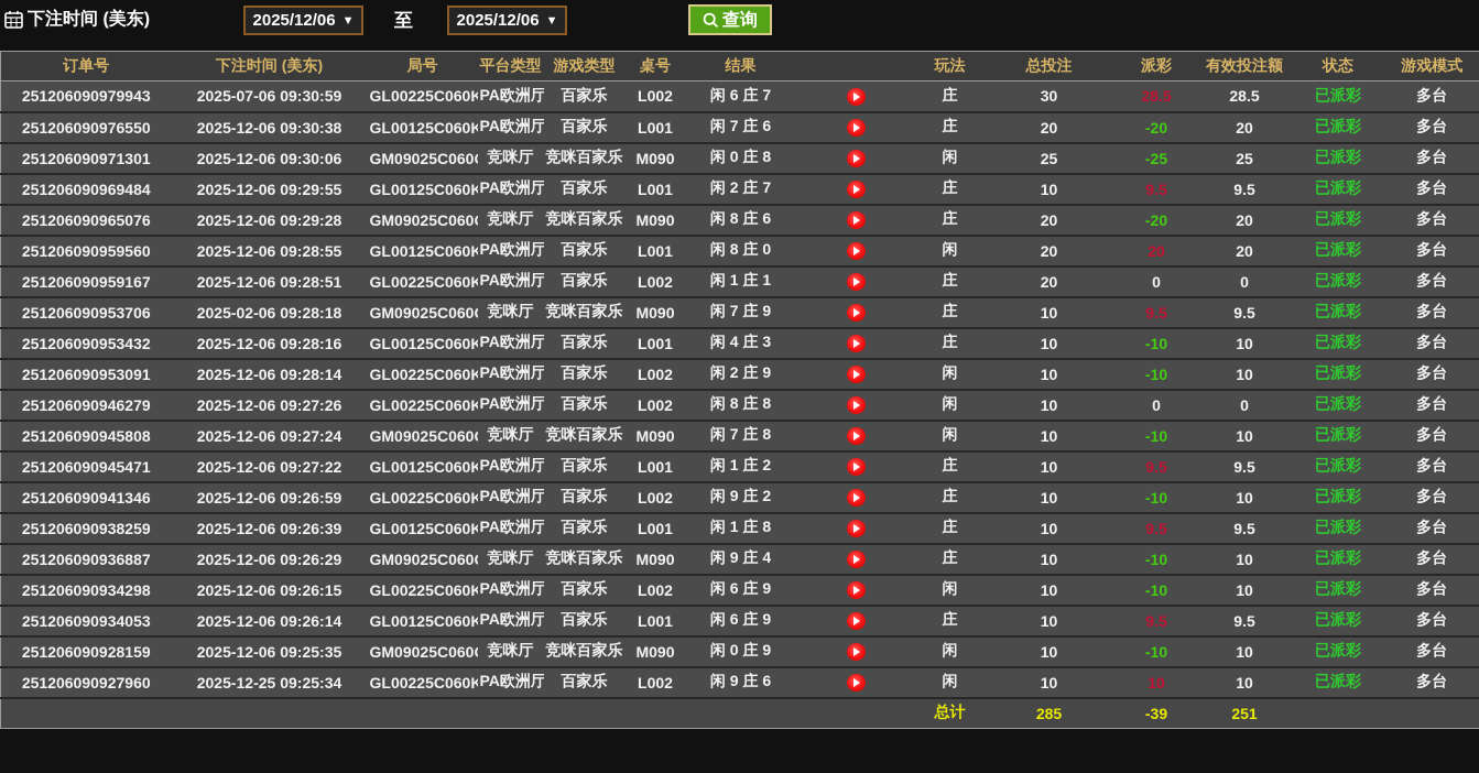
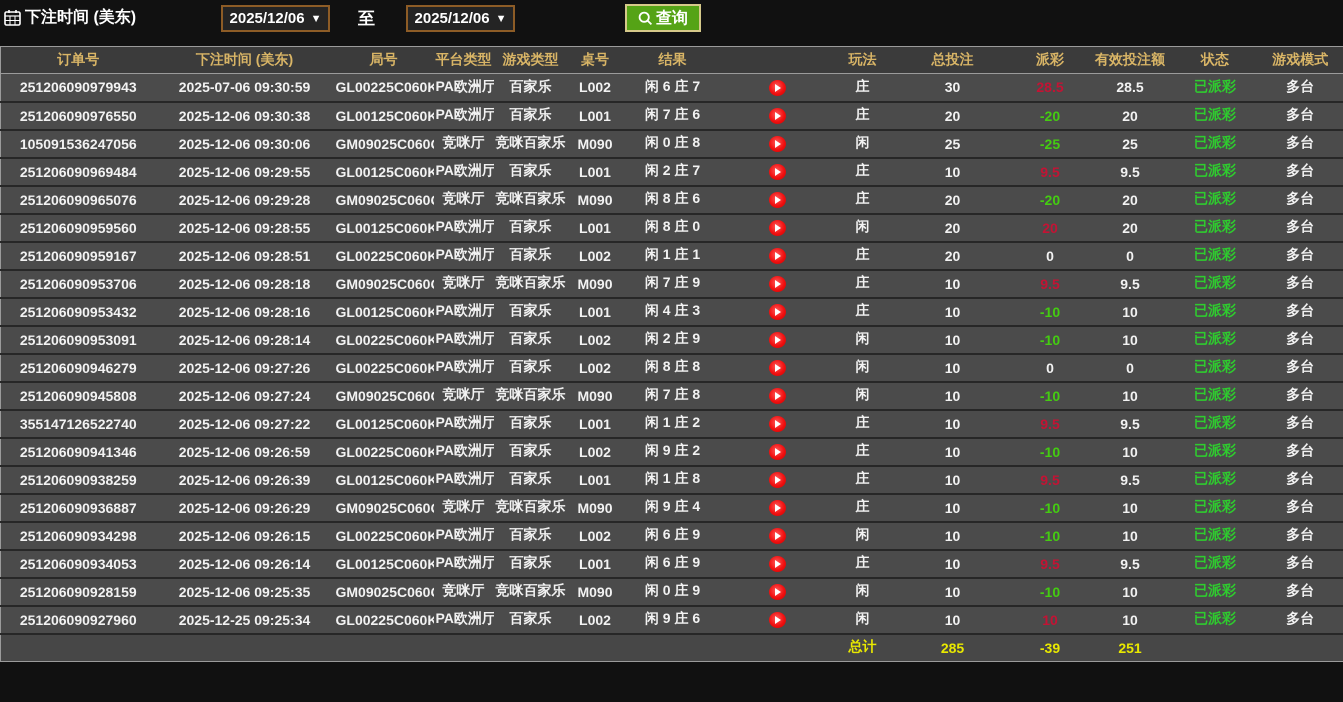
  下注时间 (美东)
  2025/12/06
  ▼
  至
  2025/12/06
  ▼
  查询
  订单号	下注时间 (美东)	局号	平台类型	游戏类型	桌号	结果		玩法	总投注	派彩	有效投注额	状态	游戏模式
  251206090979943	2025-07-06 09:30:59	GL00225C060K	PA欧洲厅	百家乐	L002	闲 6 庄 7		庄	30	28.5	28.5	已派彩	多台
  251206090976550	2025-12-06 09:30:38	GL00125C060K	PA欧洲厅	百家乐	L001	闲 7 庄 6		庄	20	-20	20	已派彩	多台
- 251206090971301	2025-12-06 09:30:06	GM09025C060	竞咪厅	竞咪百家乐	M090	闲 0 庄 8		闲	25	-25	25	已派彩	多台
+ 105091536247056	2025-12-06 09:30:06	GM09025C060	竞咪厅	竞咪百家乐	M090	闲 0 庄 8		闲	25	-25	25	已派彩	多台
  251206090969484	2025-12-06 09:29:55	GL00125C060K	PA欧洲厅	百家乐	L001	闲 2 庄 7		庄	10	9.5	9.5	已派彩	多台
  251206090965076	2025-12-06 09:29:28	GM09025C060	竞咪厅	竞咪百家乐	M090	闲 8 庄 6		庄	20	-20	20	已派彩	多台
  251206090959560	2025-12-06 09:28:55	GL00125C060K	PA欧洲厅	百家乐	L001	闲 8 庄 0		闲	20	20	20	已派彩	多台
  251206090959167	2025-12-06 09:28:51	GL00225C060K	PA欧洲厅	百家乐	L002	闲 1 庄 1		庄	20	0	0	已派彩	多台
- 251206090953706	2025-02-06 09:28:18	GM09025C060	竞咪厅	竞咪百家乐	M090	闲 7 庄 9		庄	10	9.5	9.5	已派彩	多台
+ 251206090953706	2025-12-06 09:28:18	GM09025C060	竞咪厅	竞咪百家乐	M090	闲 7 庄 9		庄	10	9.5	9.5	已派彩	多台
  251206090953432	2025-12-06 09:28:16	GL00125C060K	PA欧洲厅	百家乐	L001	闲 4 庄 3		庄	10	-10	10	已派彩	多台
  251206090953091	2025-12-06 09:28:14	GL00225C060K	PA欧洲厅	百家乐	L002	闲 2 庄 9		闲	10	-10	10	已派彩	多台
  251206090946279	2025-12-06 09:27:26	GL00225C060K	PA欧洲厅	百家乐	L002	闲 8 庄 8		闲	10	0	0	已派彩	多台
  251206090945808	2025-12-06 09:27:24	GM09025C060	竞咪厅	竞咪百家乐	M090	闲 7 庄 8		闲	10	-10	10	已派彩	多台
- 251206090945471	2025-12-06 09:27:22	GL00125C060K	PA欧洲厅	百家乐	L001	闲 1 庄 2		庄	10	9.5	9.5	已派彩	多台
+ 355147126522740	2025-12-06 09:27:22	GL00125C060K	PA欧洲厅	百家乐	L001	闲 1 庄 2		庄	10	9.5	9.5	已派彩	多台
  251206090941346	2025-12-06 09:26:59	GL00225C060K	PA欧洲厅	百家乐	L002	闲 9 庄 2		庄	10	-10	10	已派彩	多台
  251206090938259	2025-12-06 09:26:39	GL00125C060K	PA欧洲厅	百家乐	L001	闲 1 庄 8		庄	10	9.5	9.5	已派彩	多台
  251206090936887	2025-12-06 09:26:29	GM09025C060	竞咪厅	竞咪百家乐	M090	闲 9 庄 4		庄	10	-10	10	已派彩	多台
  251206090934298	2025-12-06 09:26:15	GL00225C060K	PA欧洲厅	百家乐	L002	闲 6 庄 9		闲	10	-10	10	已派彩	多台
  251206090934053	2025-12-06 09:26:14	GL00125C060K	PA欧洲厅	百家乐	L001	闲 6 庄 9		庄	10	9.5	9.5	已派彩	多台
  251206090928159	2025-12-06 09:25:35	GM09025C060	竞咪厅	竞咪百家乐	M090	闲 0 庄 9		闲	10	-10	10	已派彩	多台
  251206090927960	2025-12-25 09:25:34	GL00225C060K	PA欧洲厅	百家乐	L002	闲 9 庄 6		闲	10	10	10	已派彩	多台
  	总计	285	-39	251
